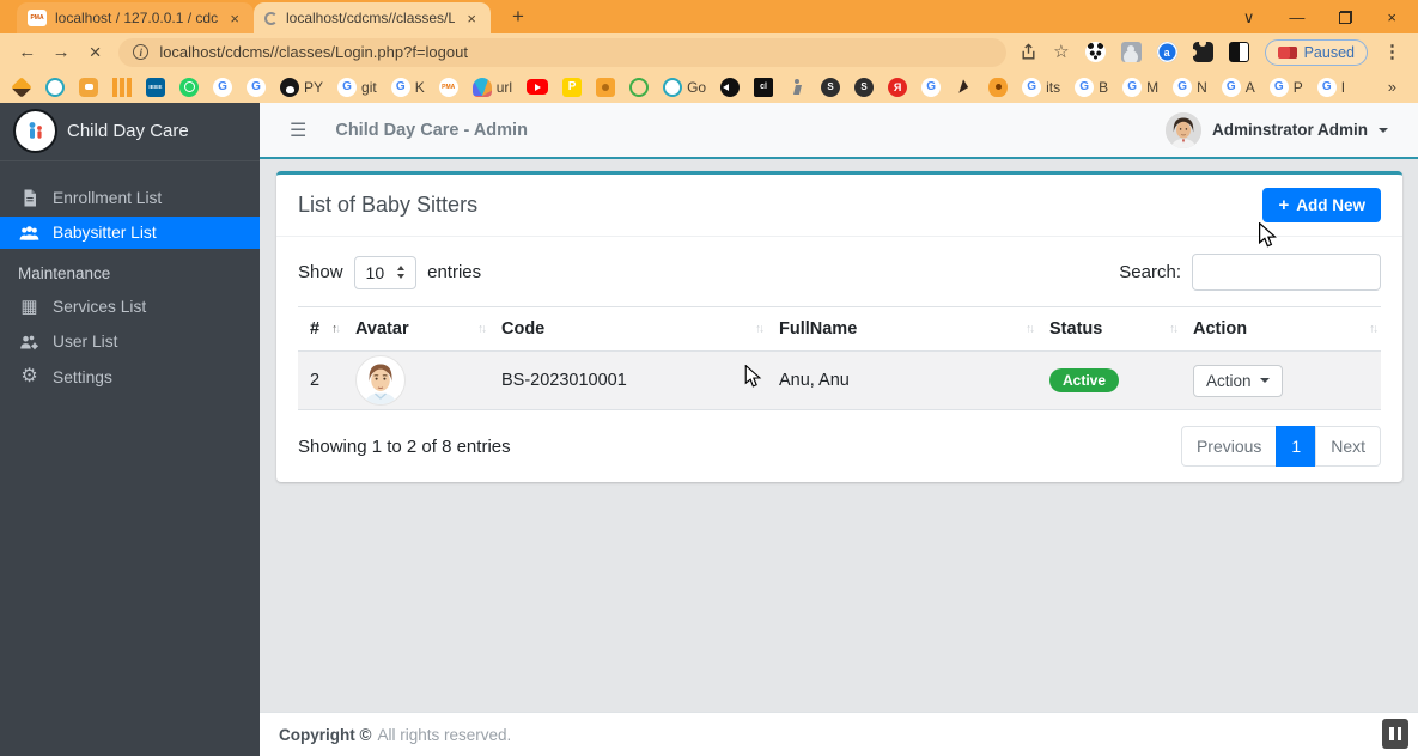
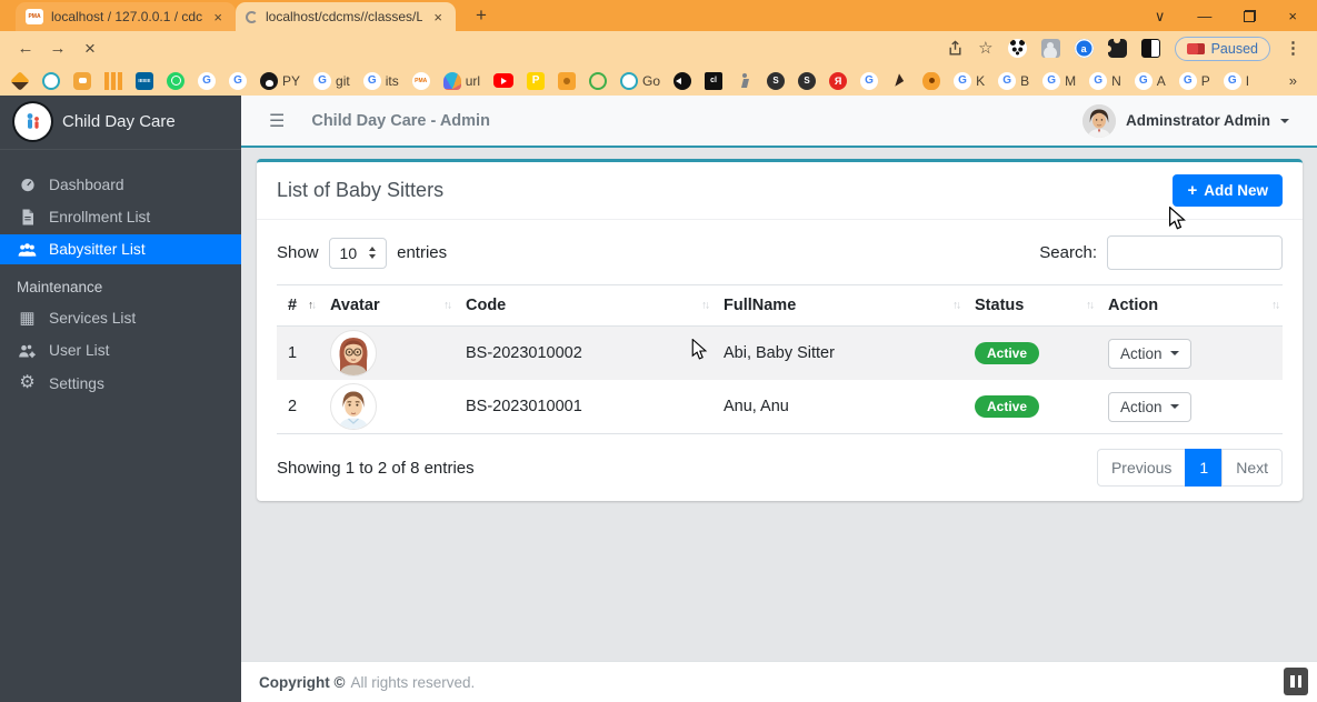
  localhost / 127.0.0.1 / cdc
  ×
  localhost/cdcms//classes/L
  ×
  +
  ∨
  —
  ×
  ←
  →
  ×
- i
- localhost/cdcms//classes/Login.php?f=logout
  Paused
  PY
  git
- K
+ its
  url
  Go
- its
+ K
  B
  M
  N
  A
  P
  I
  »
  Child Day Care
+ Dashboard
  Enrollment List
  Babysitter List
  Maintenance
  Services List
  User List
  Settings
  Child Day Care - Admin
  Adminstrator Admin
  List of Baby Sitters
  Add New
  Show
  10
  entries
  Search:
  #	Avatar	Code	FullName	Status	Action
+ 1		BS-2023010002	Abi, Baby Sitter	Active	Action
  2		BS-2023010001	Anu, Anu	Active	Action
  Showing 1 to 2 of 8 entries
  Previous
  1
  Next
  Copyright ©
  All rights reserved.
